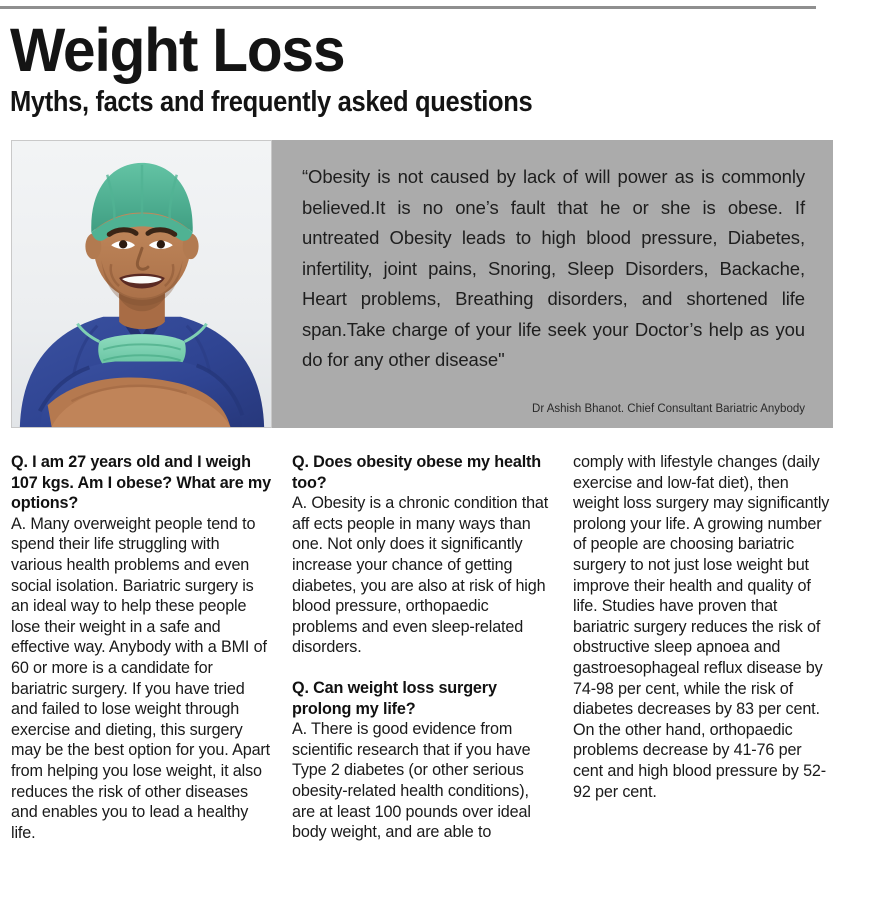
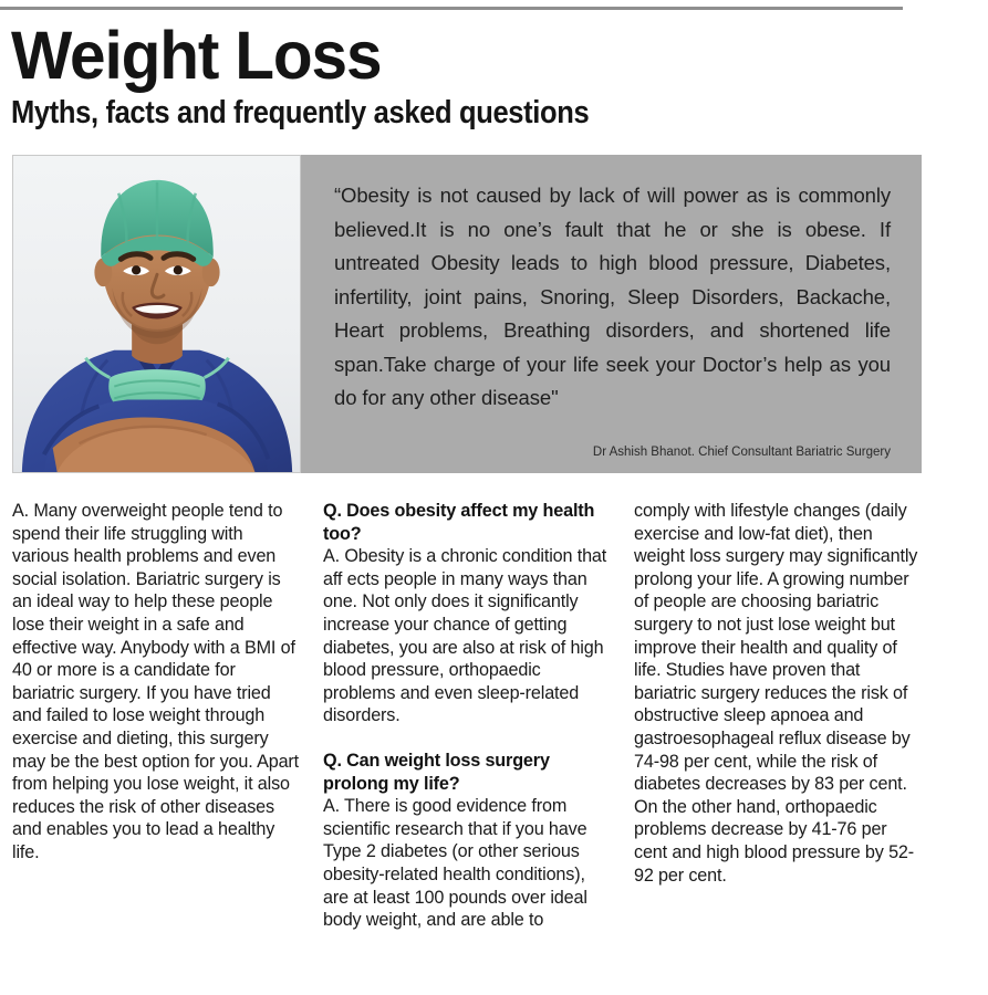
  Weight Loss
  Myths, facts and frequently asked questions
  “Obesity is not caused by lack of will power as is commonly believed.It is no one’s fault that he or she is obese. If untreated Obesity leads to high blood pressure, Diabetes, infertility, joint pains, Snoring, Sleep Disorders, Backache, Heart problems, Breathing disorders, and shortened life span.Take charge of your life seek your Doctor’s help as you do for any other disease"
- Dr Ashish Bhanot. Chief Consultant Bariatric Anybody
+ Dr Ashish Bhanot. Chief Consultant Bariatric Surgery
- Q. I am 27 years old and I weigh 107 kgs. Am I obese? What are my options?
- A. Many overweight people tend to spend their life struggling with various health problems and even social isolation. Bariatric surgery is an ideal way to help these people lose their weight in a safe and effective way. Anybody with a BMI of 60 or more is a candidate for bariatric surgery. If you have tried and failed to lose weight through exercise and dieting, this surgery may be the best option for you. Apart from helping you lose weight, it also reduces the risk of other diseases and enables you to lead a healthy life.
+ A. Many overweight people tend to spend their life struggling with various health problems and even social isolation. Bariatric surgery is an ideal way to help these people lose their weight in a safe and effective way. Anybody with a BMI of 40 or more is a candidate for bariatric surgery. If you have tried and failed to lose weight through exercise and dieting, this surgery may be the best option for you. Apart from helping you lose weight, it also reduces the risk of other diseases and enables you to lead a healthy life.
- Q. Does obesity obese my health too?
+ Q. Does obesity affect my health too?
  A. Obesity is a chronic condition that aff ects people in many ways than one. Not only does it significantly increase your chance of getting diabetes, you are also at risk of high blood pressure, orthopaedic problems and even sleep-related disorders.
  Q. Can weight loss surgery prolong my life?
  A. There is good evidence from scientific research that if you have Type 2 diabetes (or other serious obesity-related health conditions), are at least 100 pounds over ideal body weight, and are able to
  comply with lifestyle changes (daily exercise and low-fat diet), then weight loss surgery may significantly prolong your life. A growing number of people are choosing bariatric surgery to not just lose weight but improve their health and quality of life. Studies have proven that bariatric surgery reduces the risk of obstructive sleep apnoea and gastroesophageal reflux disease by 74-98 per cent, while the risk of diabetes decreases by 83 per cent. On the other hand, orthopaedic problems decrease by 41-76 per cent and high blood pressure by 52-92 per cent.
